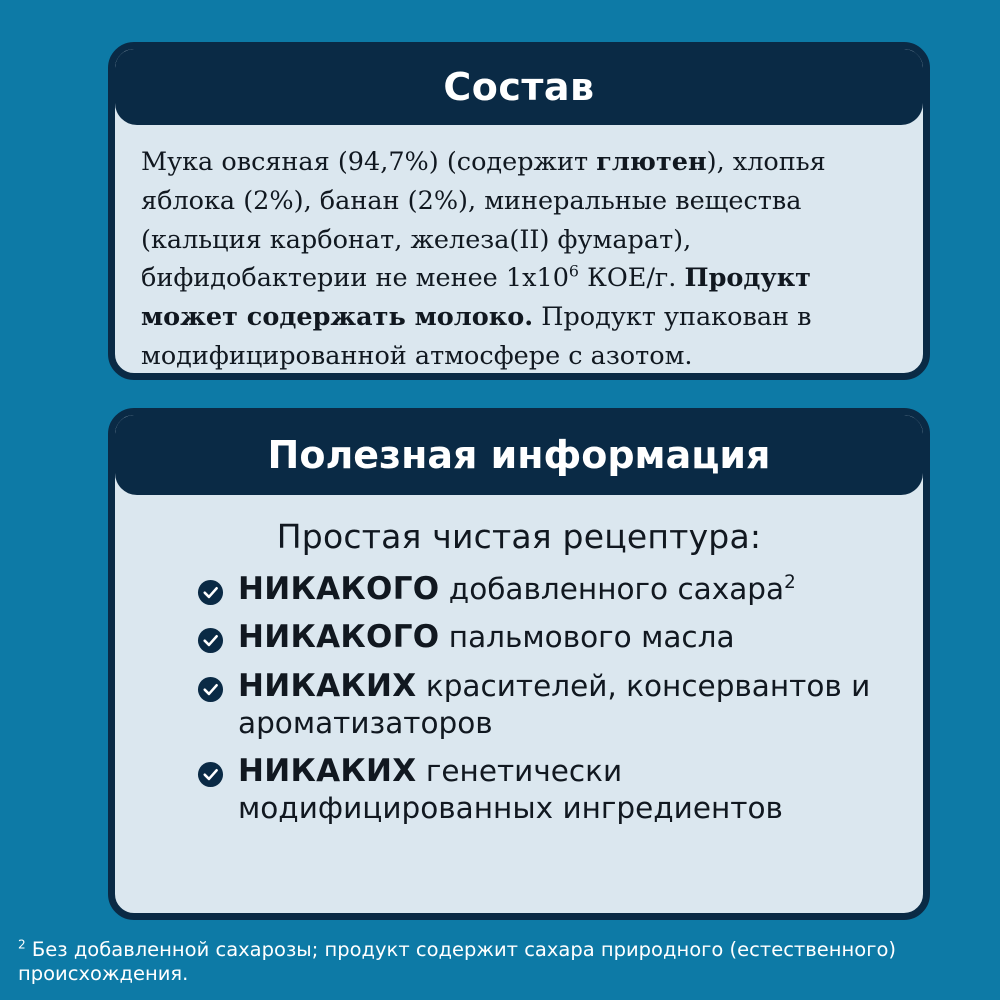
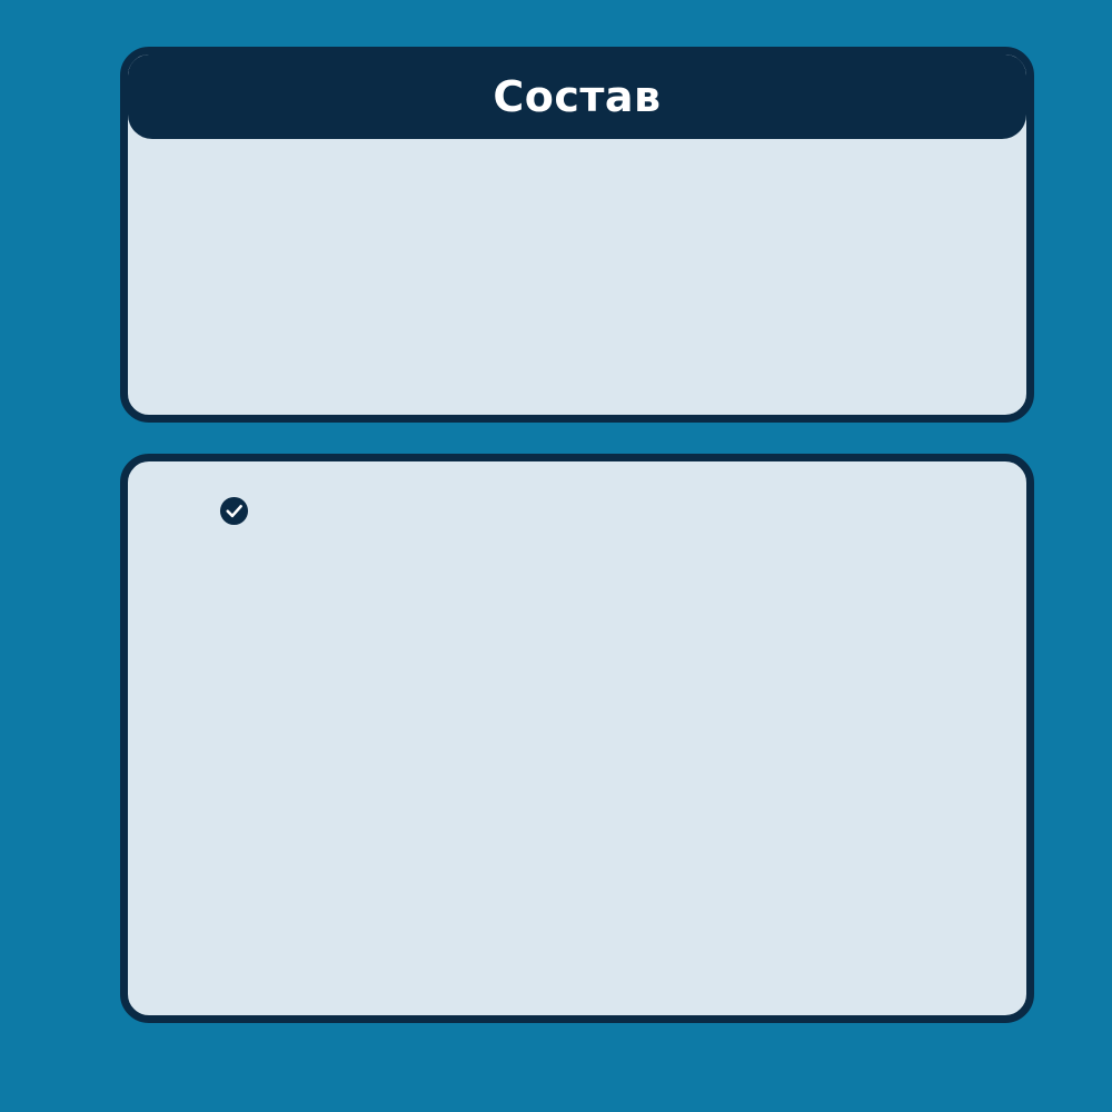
  Состав
- Мука овсяная (94,7%) (содержит глютен), хлопья яблока (2%), банан (2%), минеральные вещества (кальция карбонат, железа(II) фумарат), бифидобактерии не менее 1х106 КОЕ/г. Продукт может содержать молоко. Продукт упакован в модифицированной атмосфере с азотом.
- Полезная информация
- Простая чистая рецептура:
- НИКАКОГО добавленного сахара2
- НИКАКОГО пальмового масла
- НИКАКИХ красителей, консервантов и ароматизаторов
- НИКАКИХ генетически модифицированных ингредиентов
- 2 Без добавленной сахарозы; продукт содержит сахара природного (естественного) происхождения.
